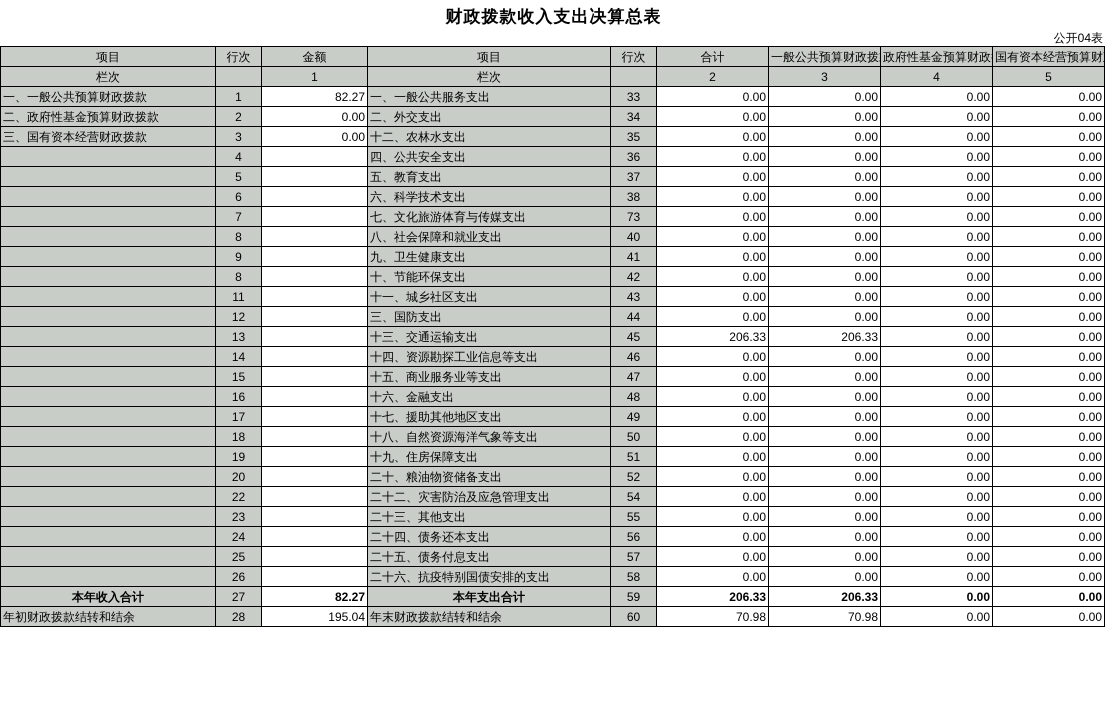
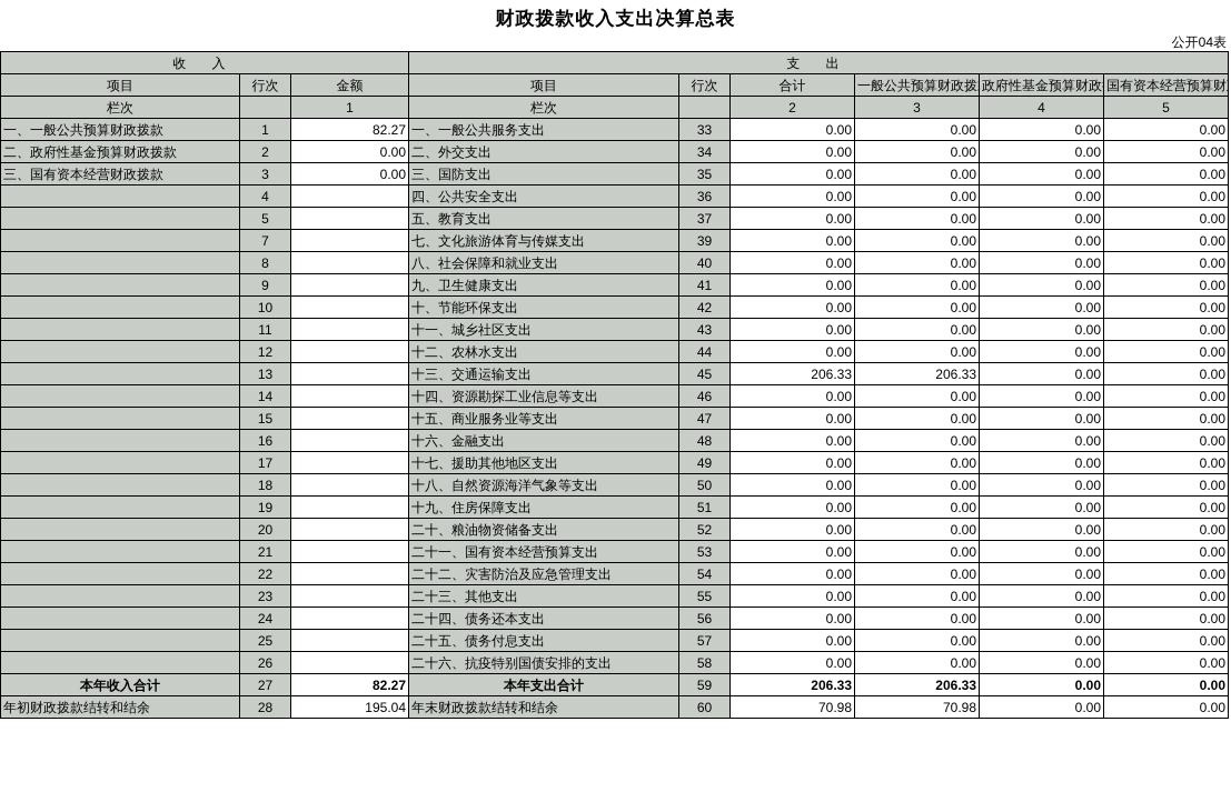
  财政拨款收入支出决算总表
  公开04表
+ 收 入	支 出
  项目	行次	金额	项目	行次	合计	一般公共预算财政拨	政府性基金预算财政	国有资本经营预算财
  栏次		1	栏次		2	3	4	5
  一、一般公共预算财政拨款	1	82.27	一、一般公共服务支出	33	0.00	0.00	0.00	0.00
  二、政府性基金预算财政拨款	2	0.00	二、外交支出	34	0.00	0.00	0.00	0.00
- 三、国有资本经营财政拨款	3	0.00	十二、农林水支出	35	0.00	0.00	0.00	0.00
+ 三、国有资本经营财政拨款	3	0.00	三、国防支出	35	0.00	0.00	0.00	0.00
  	4		四、公共安全支出	36	0.00	0.00	0.00	0.00
  	5		五、教育支出	37	0.00	0.00	0.00	0.00
- 	6		六、科学技术支出	38	0.00	0.00	0.00	0.00
- 	7		七、文化旅游体育与传媒支出	73	0.00	0.00	0.00	0.00
+ 	7		七、文化旅游体育与传媒支出	39	0.00	0.00	0.00	0.00
  	8		八、社会保障和就业支出	40	0.00	0.00	0.00	0.00
  	9		九、卫生健康支出	41	0.00	0.00	0.00	0.00
- 	8		十、节能环保支出	42	0.00	0.00	0.00	0.00
+ 	10		十、节能环保支出	42	0.00	0.00	0.00	0.00
  	11		十一、城乡社区支出	43	0.00	0.00	0.00	0.00
- 	12		三、国防支出	44	0.00	0.00	0.00	0.00
+ 	12		十二、农林水支出	44	0.00	0.00	0.00	0.00
  	13		十三、交通运输支出	45	206.33	206.33	0.00	0.00
  	14		十四、资源勘探工业信息等支出	46	0.00	0.00	0.00	0.00
  	15		十五、商业服务业等支出	47	0.00	0.00	0.00	0.00
  	16		十六、金融支出	48	0.00	0.00	0.00	0.00
  	17		十七、援助其他地区支出	49	0.00	0.00	0.00	0.00
  	18		十八、自然资源海洋气象等支出	50	0.00	0.00	0.00	0.00
  	19		十九、住房保障支出	51	0.00	0.00	0.00	0.00
  	20		二十、粮油物资储备支出	52	0.00	0.00	0.00	0.00
+ 	21		二十一、国有资本经营预算支出	53	0.00	0.00	0.00	0.00
  	22		二十二、灾害防治及应急管理支出	54	0.00	0.00	0.00	0.00
  	23		二十三、其他支出	55	0.00	0.00	0.00	0.00
  	24		二十四、债务还本支出	56	0.00	0.00	0.00	0.00
  	25		二十五、债务付息支出	57	0.00	0.00	0.00	0.00
  	26		二十六、抗疫特别国债安排的支出	58	0.00	0.00	0.00	0.00
  本年收入合计	27	82.27	本年支出合计	59	206.33	206.33	0.00	0.00
  年初财政拨款结转和结余	28	195.04	年末财政拨款结转和结余	60	70.98	70.98	0.00	0.00
